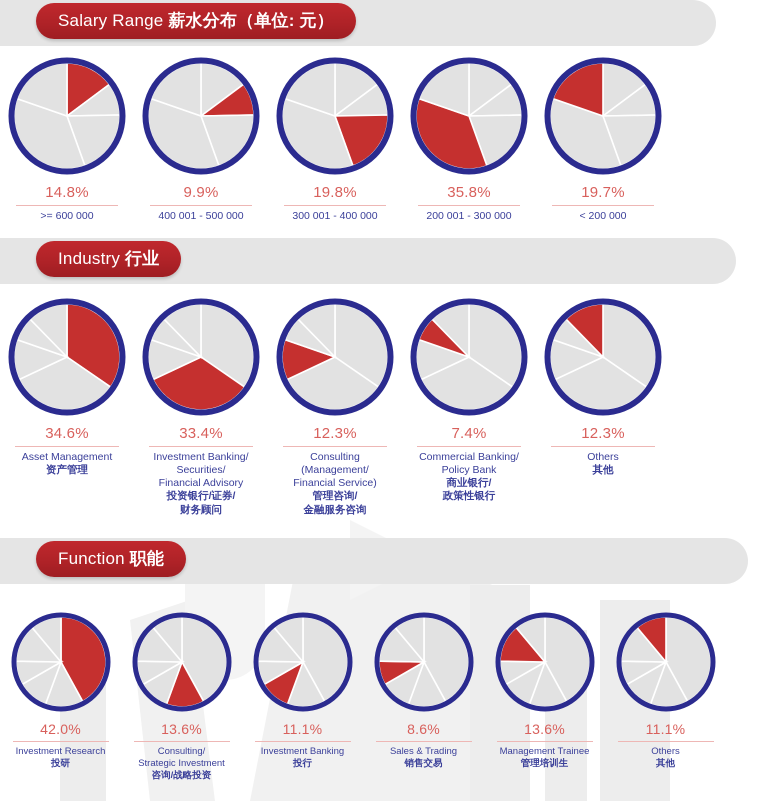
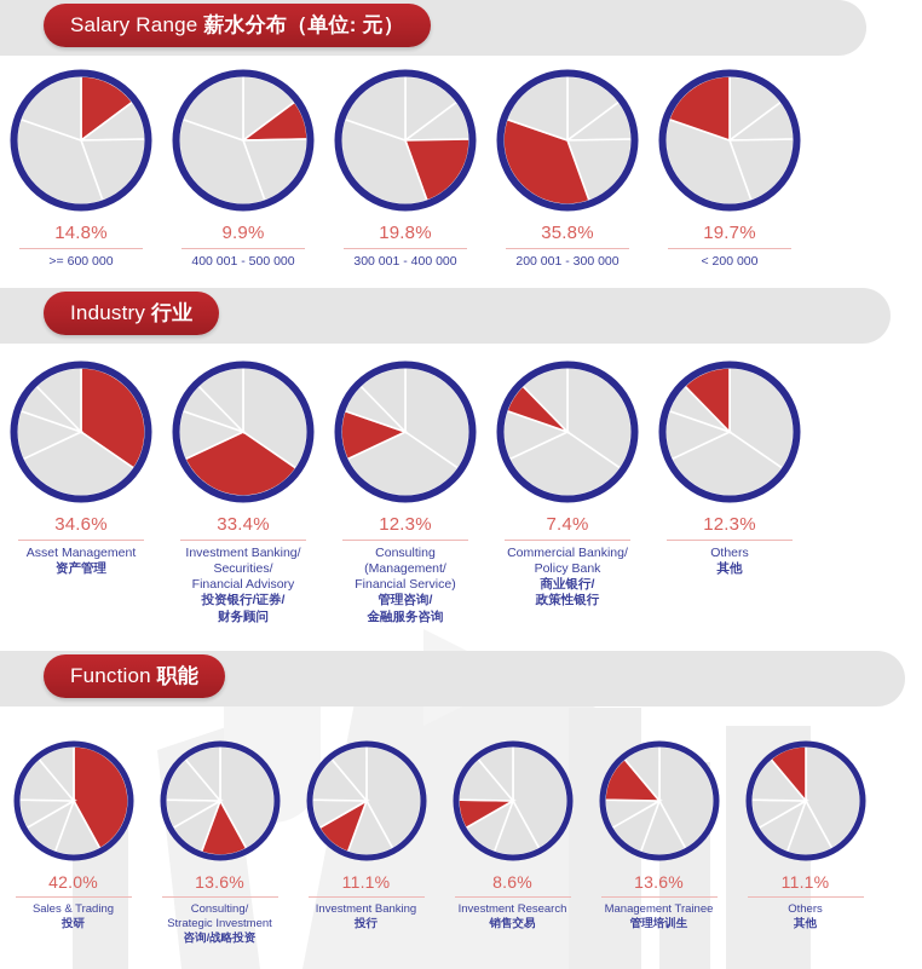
  Salary Range 薪水分布（单位: 元）
  14.8%
  >= 600 000
  9.9%
  400 001 - 500 000
  19.8%
  300 001 - 400 000
  35.8%
  200 001 - 300 000
  19.7%
  < 200 000
  Industry 行业
  34.6%
  Asset Management
  资产管理
  33.4%
  Investment Banking/
  Securities/
  Financial Advisory
  投资银行/证券/
  财务顾问
  12.3%
  Consulting
  (Management/
  Financial Service)
  管理咨询/
  金融服务咨询
  7.4%
  Commercial Banking/
  Policy Bank
  商业银行/
  政策性银行
  12.3%
  Others
  其他
  Function 职能
  42.0%
- Investment Research
+ Sales & Trading
  投研
  13.6%
  Consulting/
  Strategic Investment
  咨询/战略投资
  11.1%
  Investment Banking
  投行
  8.6%
- Sales & Trading
+ Investment Research
  销售交易
  13.6%
  Management Trainee
  管理培训生
  11.1%
  Others
  其他
